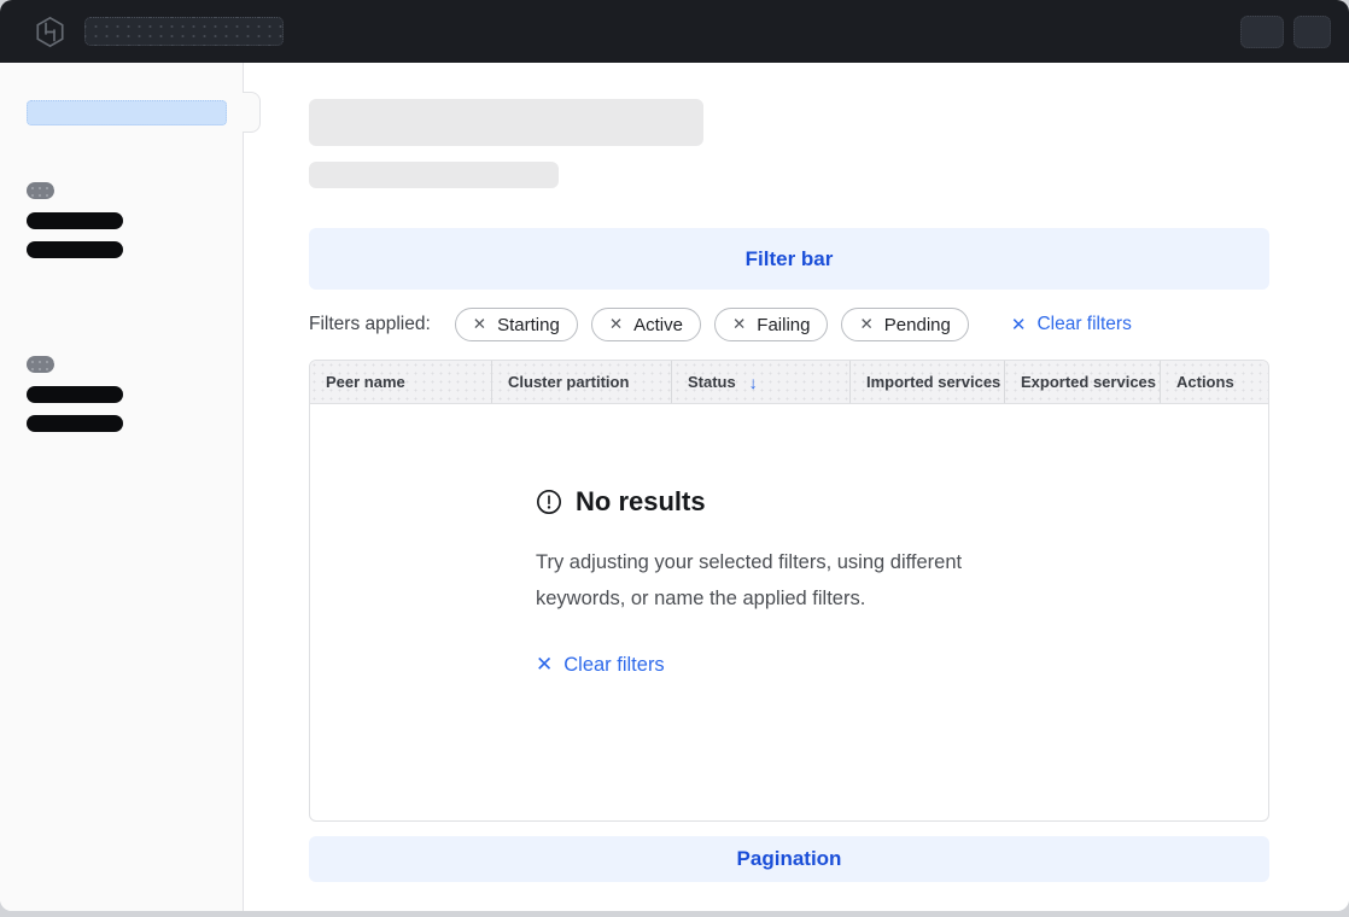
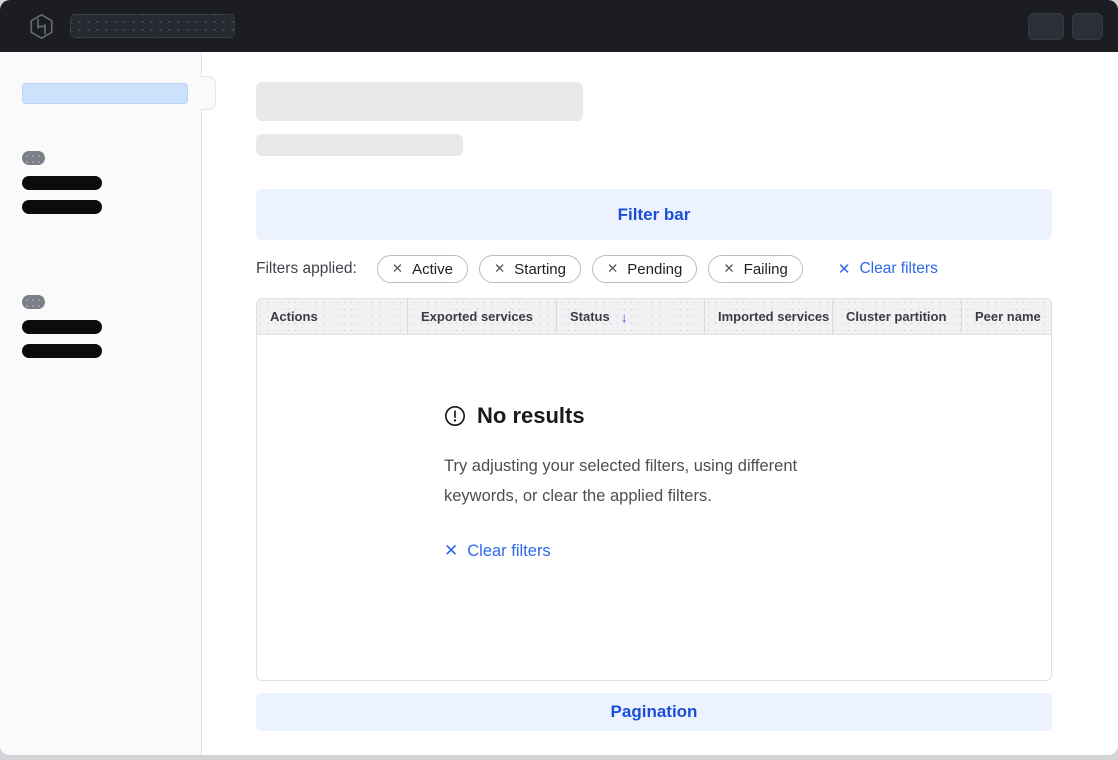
  Filter bar
  Filters applied:
  ✕
- Starting
+ Active
  ✕
- Active
+ Starting
  ✕
- Failing
+ Pending
  ✕
- Pending
+ Failing
  ✕
  Clear filters
- Peer name
+ Actions
- Cluster partition
+ Exported services
  Status
  ↓
  Imported services
- Exported services
+ Cluster partition
- Actions
+ Peer name
  No results
- Try adjusting your selected filters, using different keywords, or name the applied filters.
+ Try adjusting your selected filters, using different keywords, or clear the applied filters.
  ✕
  Clear filters
  Pagination
